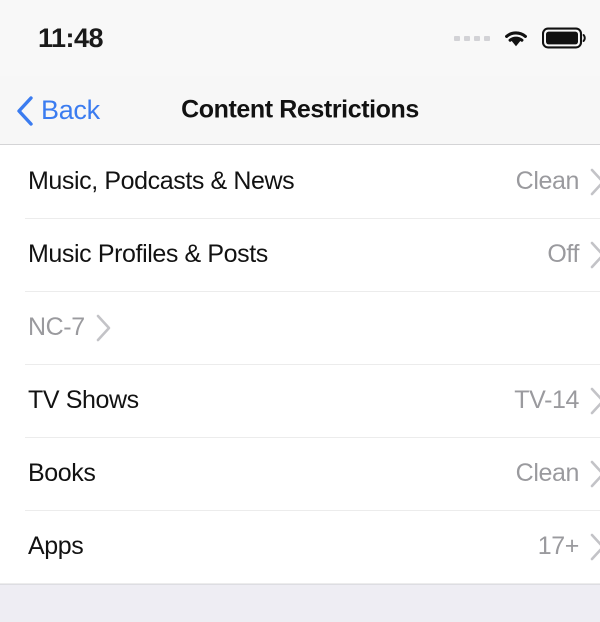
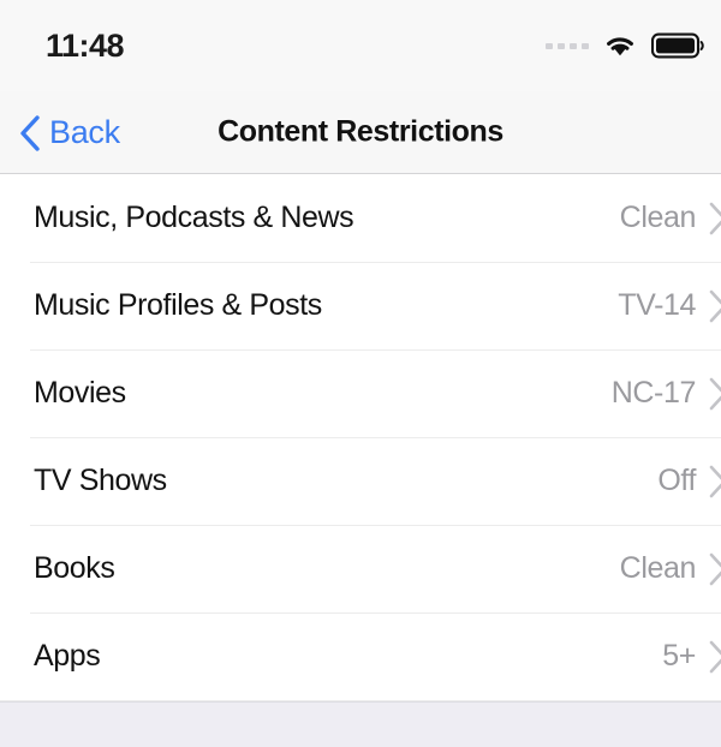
  11:48
  Back
  Content Restrictions
  Music, Podcasts & News
  Clean
  Music Profiles & Posts
- Off
+ TV-14
+ Movies
- NC-7
+ NC-17
  TV Shows
- TV-14
+ Off
  Books
  Clean
  Apps
- 17+
+ 5+
